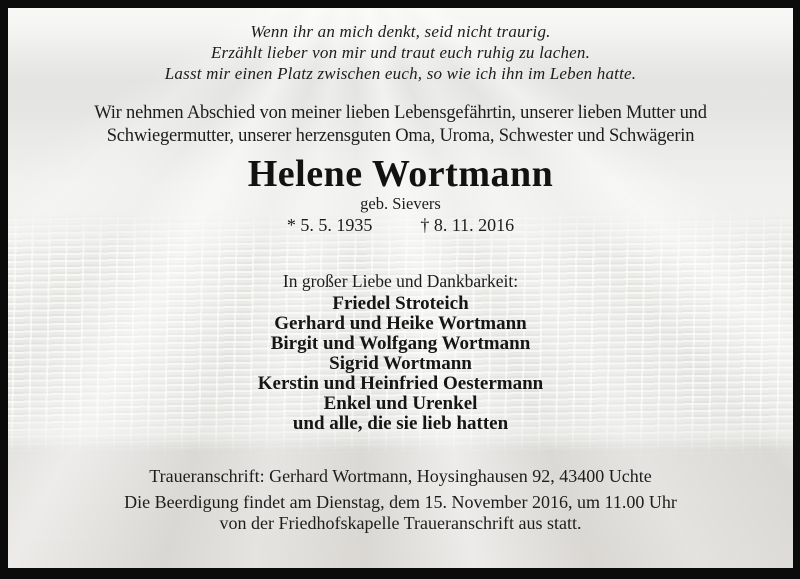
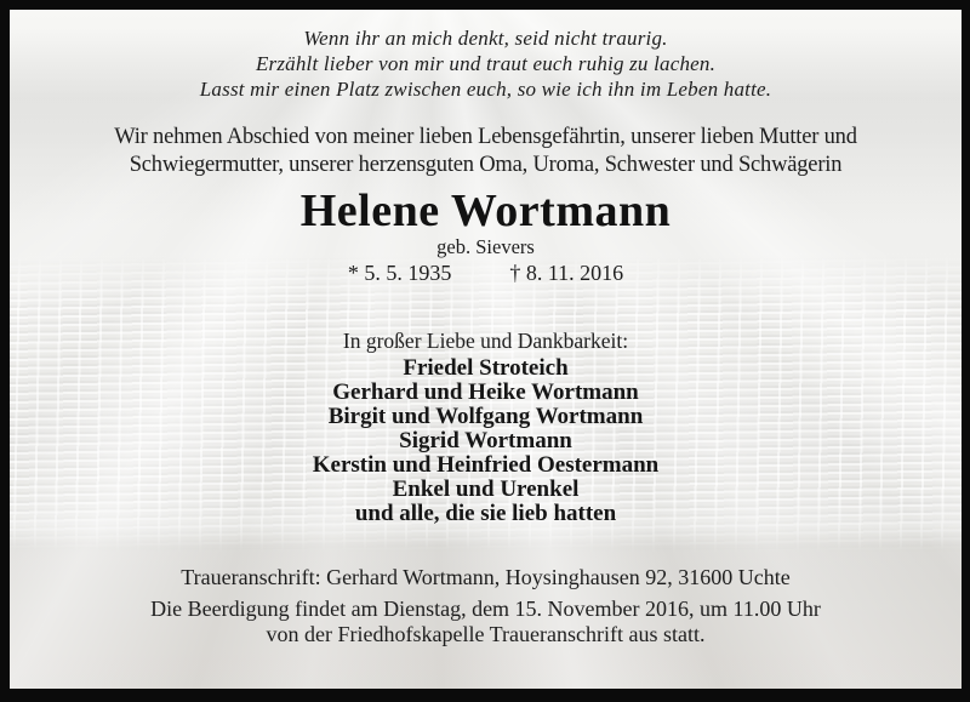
  Wenn ihr an mich denkt, seid nicht traurig.
  Erzählt lieber von mir und traut euch ruhig zu lachen.
  Lasst mir einen Platz zwischen euch, so wie ich ihn im Leben hatte.
  Wir nehmen Abschied von meiner lieben Lebensgefährtin, unserer lieben Mutter und
  Schwiegermutter, unserer herzensguten Oma, Uroma, Schwester und Schwägerin
  Helene Wortmann
  geb. Sievers
  * 5. 5. 1935
  † 8. 11. 2016
  In großer Liebe und Dankbarkeit:
  Friedel Stroteich
  Gerhard und Heike Wortmann
  Birgit und Wolfgang Wortmann
  Sigrid Wortmann
  Kerstin und Heinfried Oestermann
  Enkel und Urenkel
  und alle, die sie lieb hatten
- Traueranschrift: Gerhard Wortmann, Hoysinghausen 92, 43400 Uchte
+ Traueranschrift: Gerhard Wortmann, Hoysinghausen 92, 31600 Uchte
  Die Beerdigung findet am Dienstag, dem 15. November 2016, um 11.00 Uhr
  von der Friedhofskapelle Traueranschrift aus statt.
